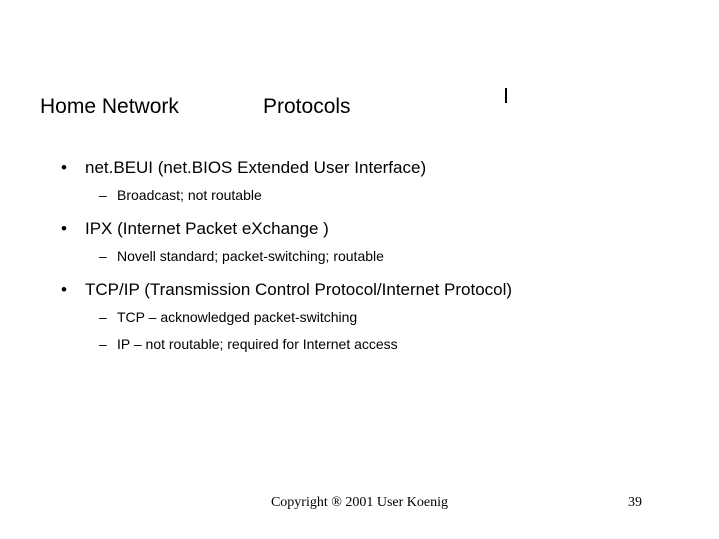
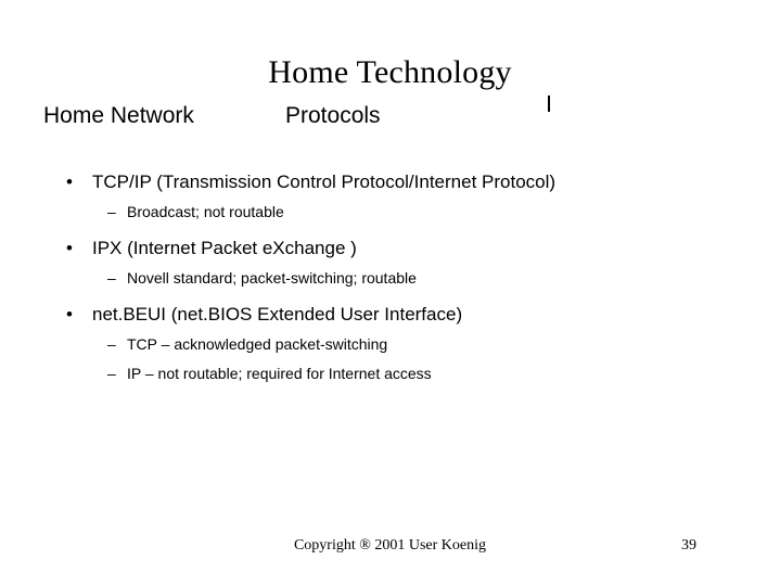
+ Home Technology
  Home Network
  Protocols
  •
- net.BEUI (net.BIOS Extended User Interface)
+ TCP/IP (Transmission Control Protocol/Internet Protocol)
  –
  Broadcast; not routable
  •
  IPX (Internet Packet eXchange )
  –
  Novell standard; packet-switching; routable
  •
- TCP/IP (Transmission Control Protocol/Internet Protocol)
+ net.BEUI (net.BIOS Extended User Interface)
  –
  TCP – acknowledged packet-switching
  –
  IP – not routable; required for Internet access
  Copyright ® 2001 User Koenig
  39
